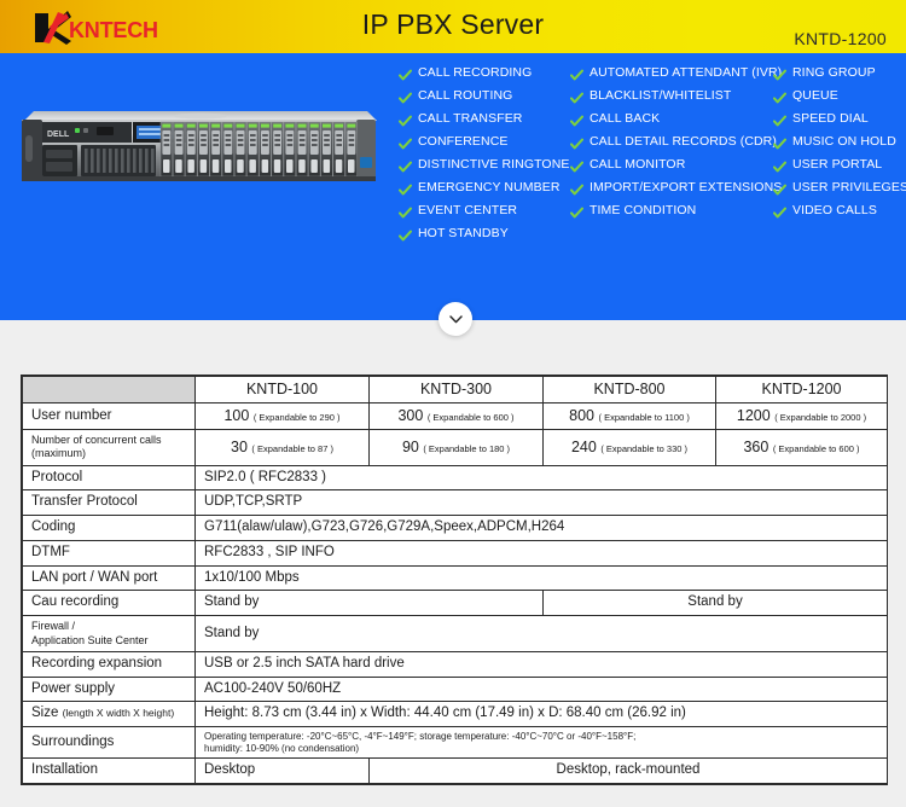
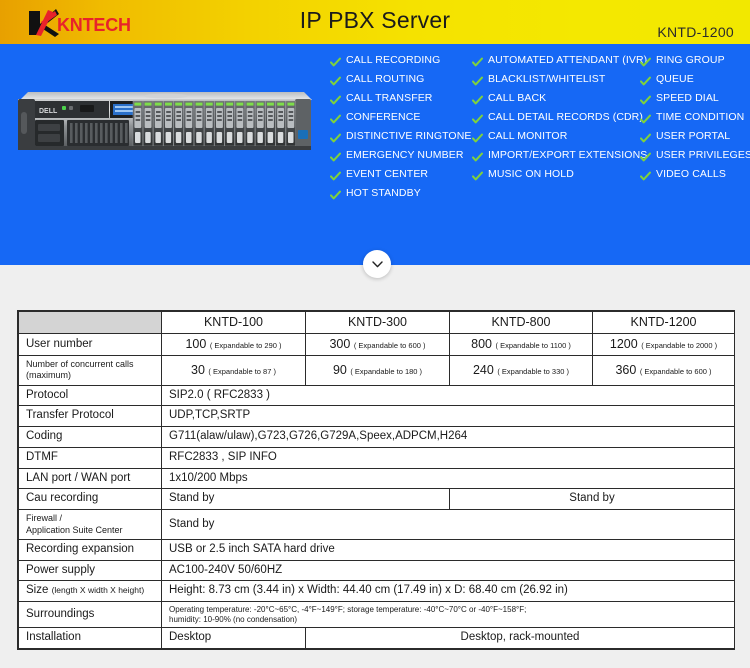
  KNTECH
  IP PBX Server
  KNTD-1200
  CALL RECORDING
  CALL ROUTING
  CALL TRANSFER
  CONFERENCE
  DISTINCTIVE RINGTONE
  EMERGENCY NUMBER
  EVENT CENTER
  HOT STANDBY
  AUTOMATED ATTENDANT (IVR)
  BLACKLIST/WHITELIST
  CALL BACK
  CALL DETAIL RECORDS (CDR)
  CALL MONITOR
  IMPORT/EXPORT EXTENSIONS
- TIME CONDITION
+ MUSIC ON HOLD
  RING GROUP
  QUEUE
  SPEED DIAL
- MUSIC ON HOLD
+ TIME CONDITION
  USER PORTAL
  USER PRIVILEGES
  VIDEO CALLS
  	KNTD-100	KNTD-300	KNTD-800	KNTD-1200
  User number	100 ( Expandable to 290 )	300 ( Expandable to 600 )	800 ( Expandable to 1100 )	1200 ( Expandable to 2000 )
  Number of concurrent calls(maximum)	30 ( Expandable to 87 )	90 ( Expandable to 180 )	240 ( Expandable to 330 )	360 ( Expandable to 600 )
  Protocol	SIP2.0 ( RFC2833 )
  Transfer Protocol	UDP,TCP,SRTP
  Coding	G711(alaw/ulaw),G723,G726,G729A,Speex,ADPCM,H264
  DTMF	RFC2833 , SIP INFO
- LAN port / WAN port	1x10/100 Mbps
+ LAN port / WAN port	1x10/200 Mbps
  Cau recording	Stand by	Stand by
  Firewall /Application Suite Center	Stand by
  Recording expansion	USB or 2.5 inch SATA hard drive
  Power supply	AC100-240V 50/60HZ
  Size (length X width X height)	Height: 8.73 cm (3.44 in) x Width: 44.40 cm (17.49 in) x D: 68.40 cm (26.92 in)
  Surroundings	Operating temperature: -20°C~65°C, -4°F~149°F; storage temperature: -40°C~70°C or -40°F~158°F;humidity: 10-90% (no condensation)
  Installation	Desktop	Desktop, rack-mounted
